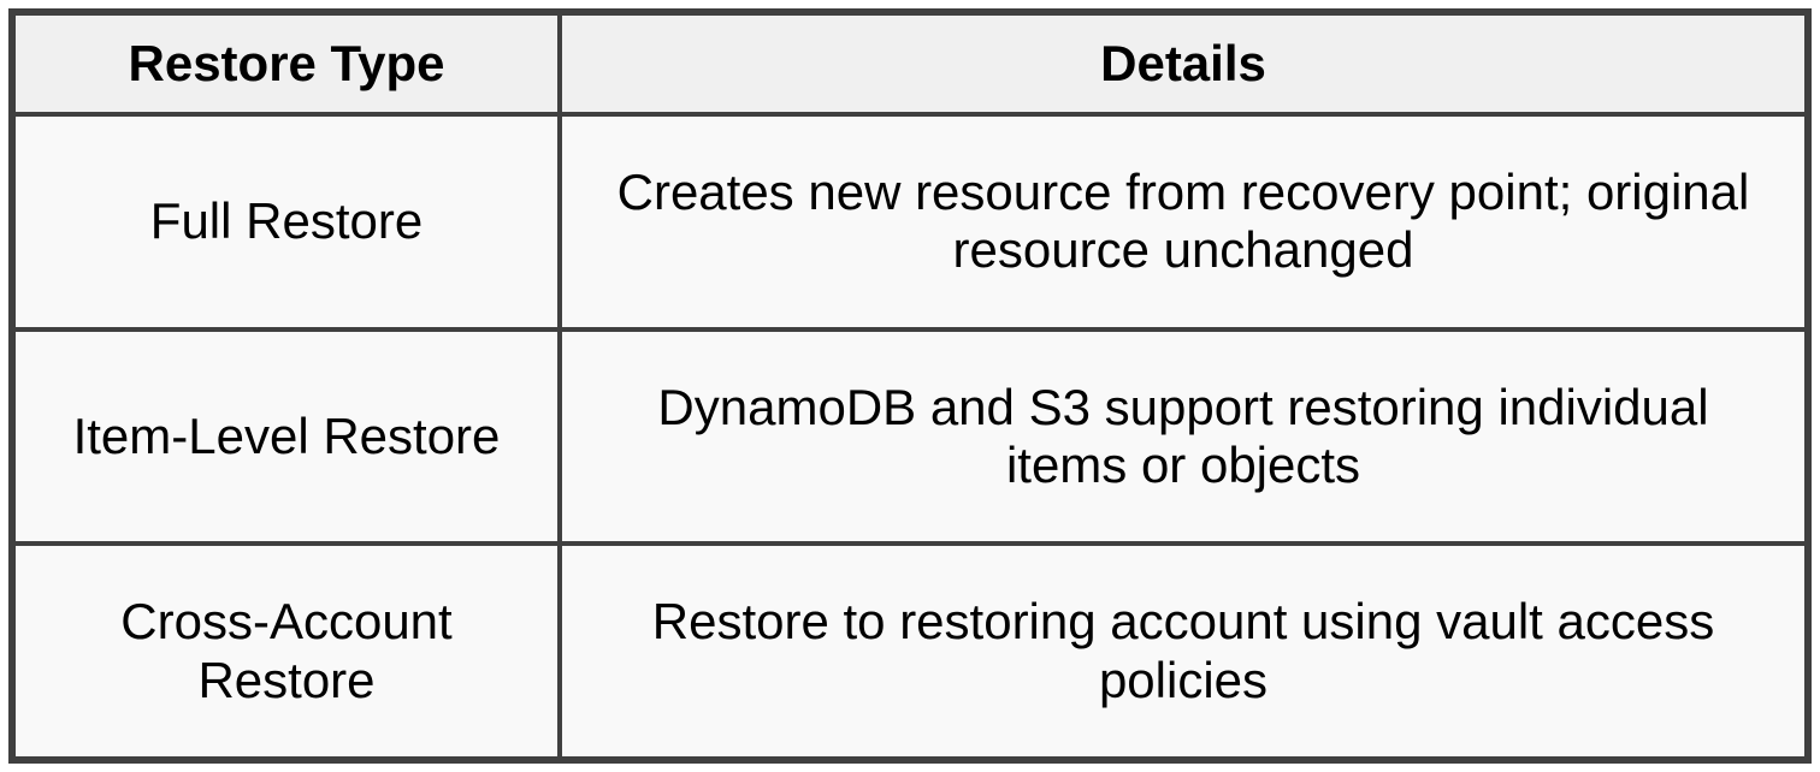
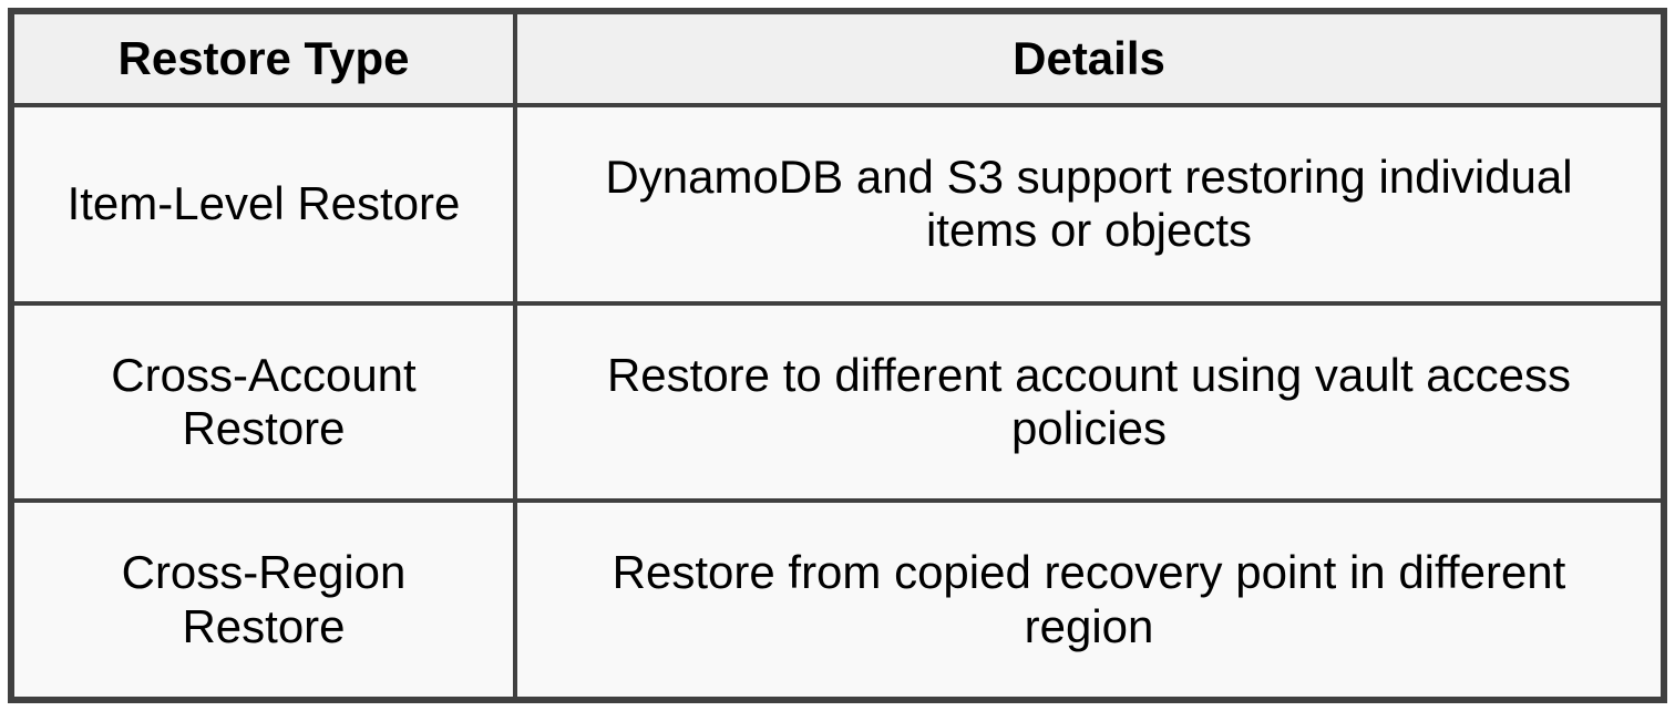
  Restore Type	Details
- Full Restore	Creates new resource from recovery point; original resource unchanged
  Item-Level Restore	DynamoDB and S3 support restoring individual items or objects
- Cross-Account Restore	Restore to restoring account using vault access policies
+ Cross-Account Restore	Restore to different account using vault access policies
+ Cross-Region Restore	Restore from copied recovery point in different region
